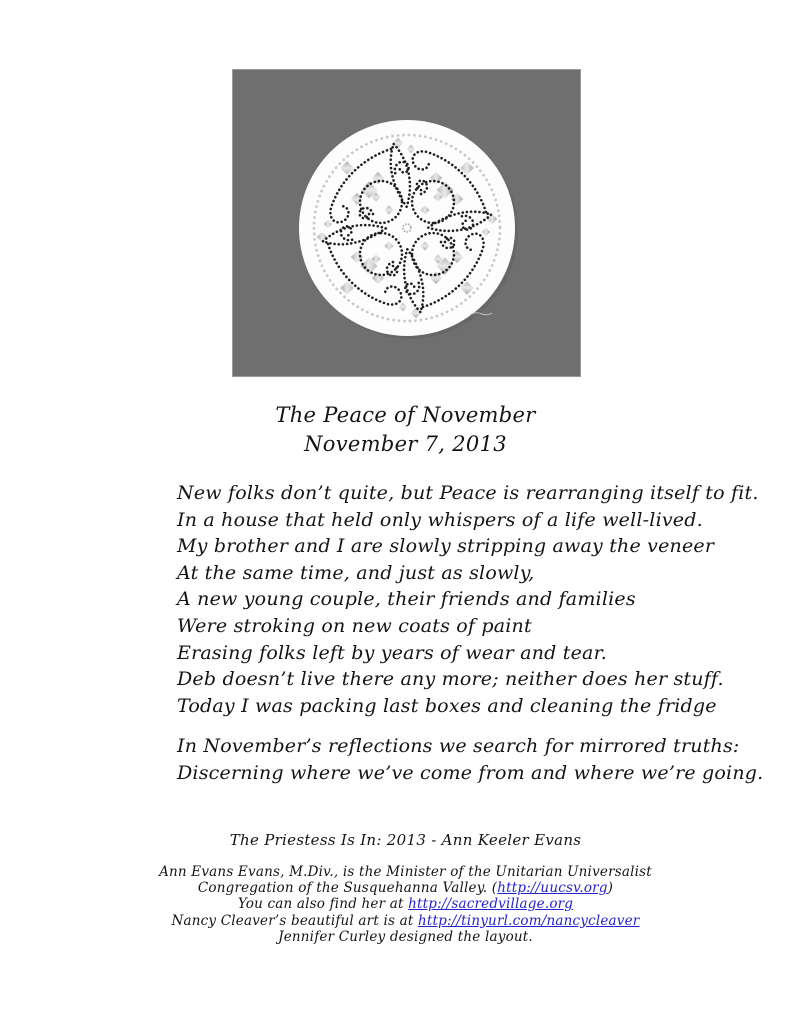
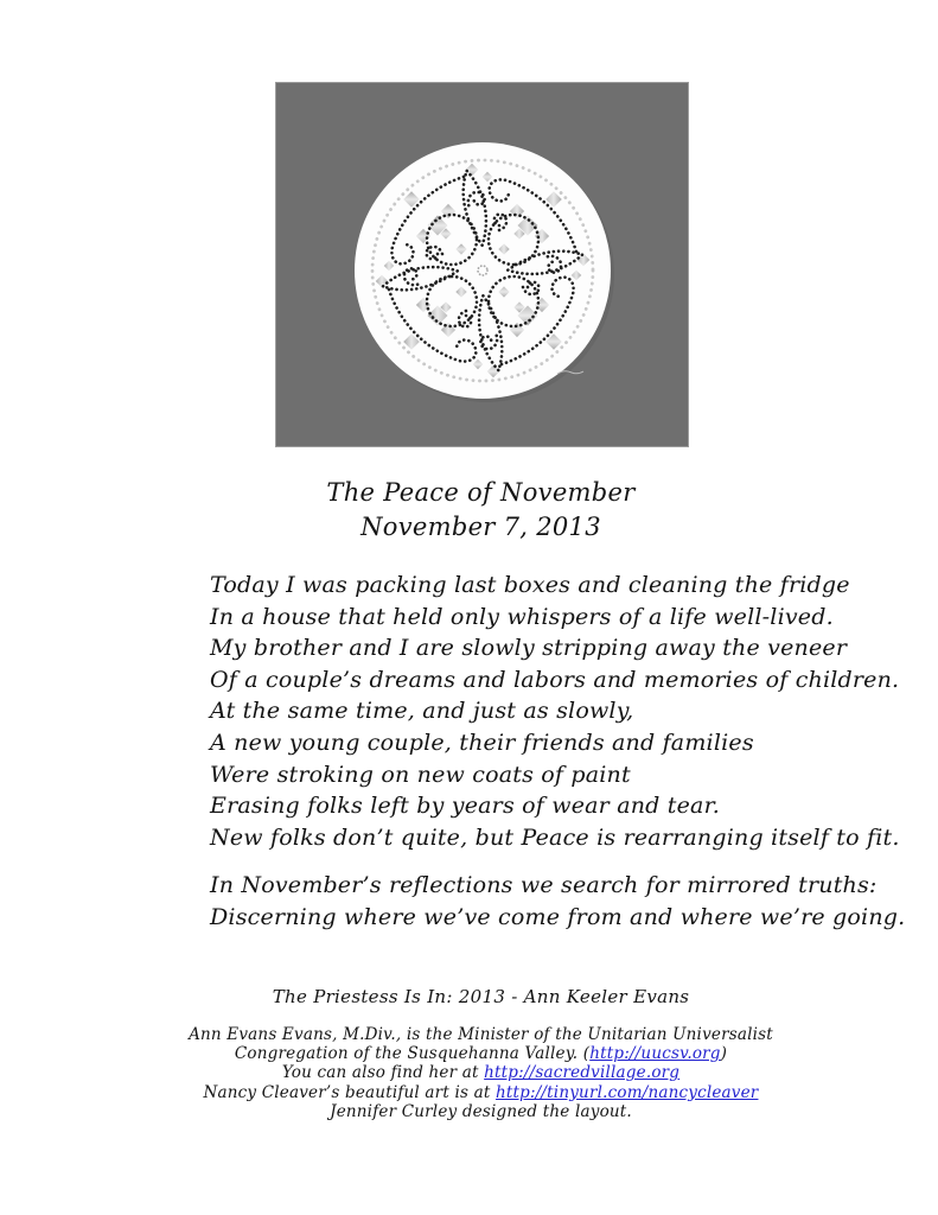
  The Peace of November
  November 7, 2013
- New folks don’t quite, but Peace is rearranging itself to fit.
+ Today I was packing last boxes and cleaning the fridge
  In a house that held only whispers of a life well-lived.
  My brother and I are slowly stripping away the veneer
+ Of a couple’s dreams and labors and memories of children.
  At the same time, and just as slowly,
  A new young couple, their friends and families
  Were stroking on new coats of paint
  Erasing folks left by years of wear and tear.
- Deb doesn’t live there any more; neither does her stuff.
- Today I was packing last boxes and cleaning the fridge
+ New folks don’t quite, but Peace is rearranging itself to fit.
  In November’s reflections we search for mirrored truths:
  Discerning where we’ve come from and where we’re going.
  The Priestess Is In: 2013 - Ann Keeler Evans
  Ann Evans Evans, M.Div., is the Minister of the Unitarian Universalist
  Congregation of the Susquehanna Valley. (http://uucsv.org)
  You can also find her at http://sacredvillage.org
  Nancy Cleaver’s beautiful art is at http://tinyurl.com/nancycleaver
  Jennifer Curley designed the layout.
